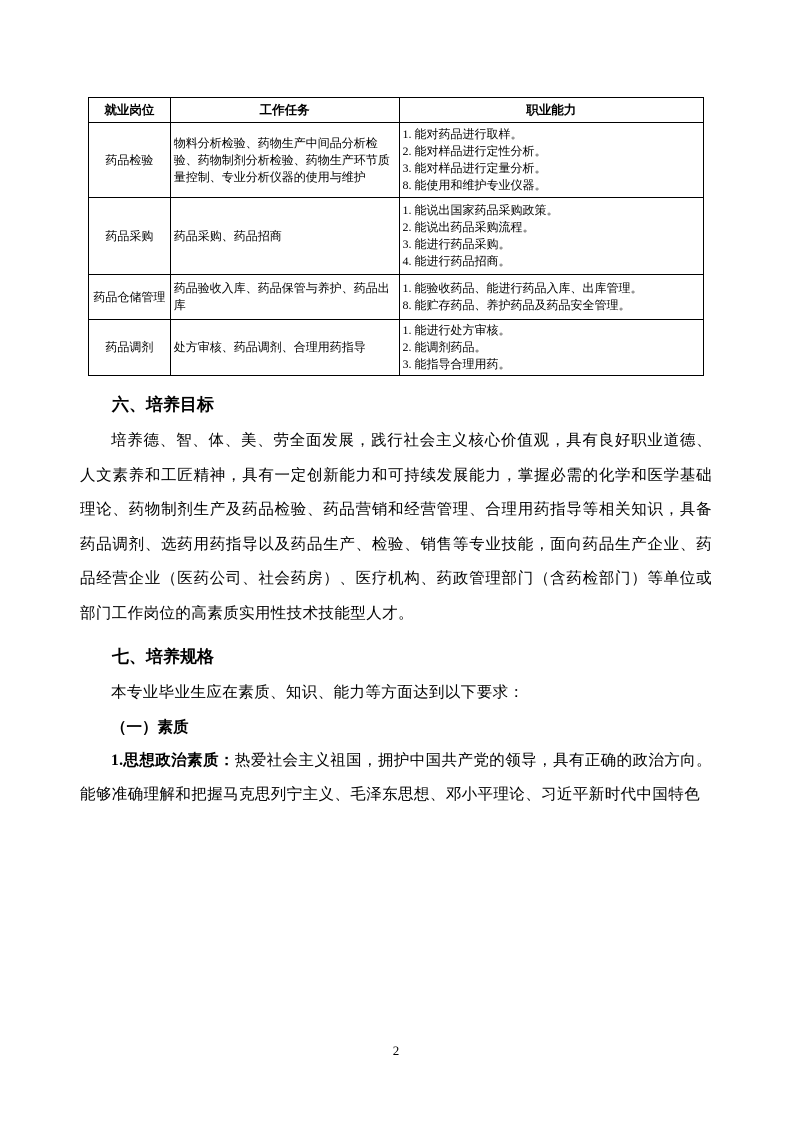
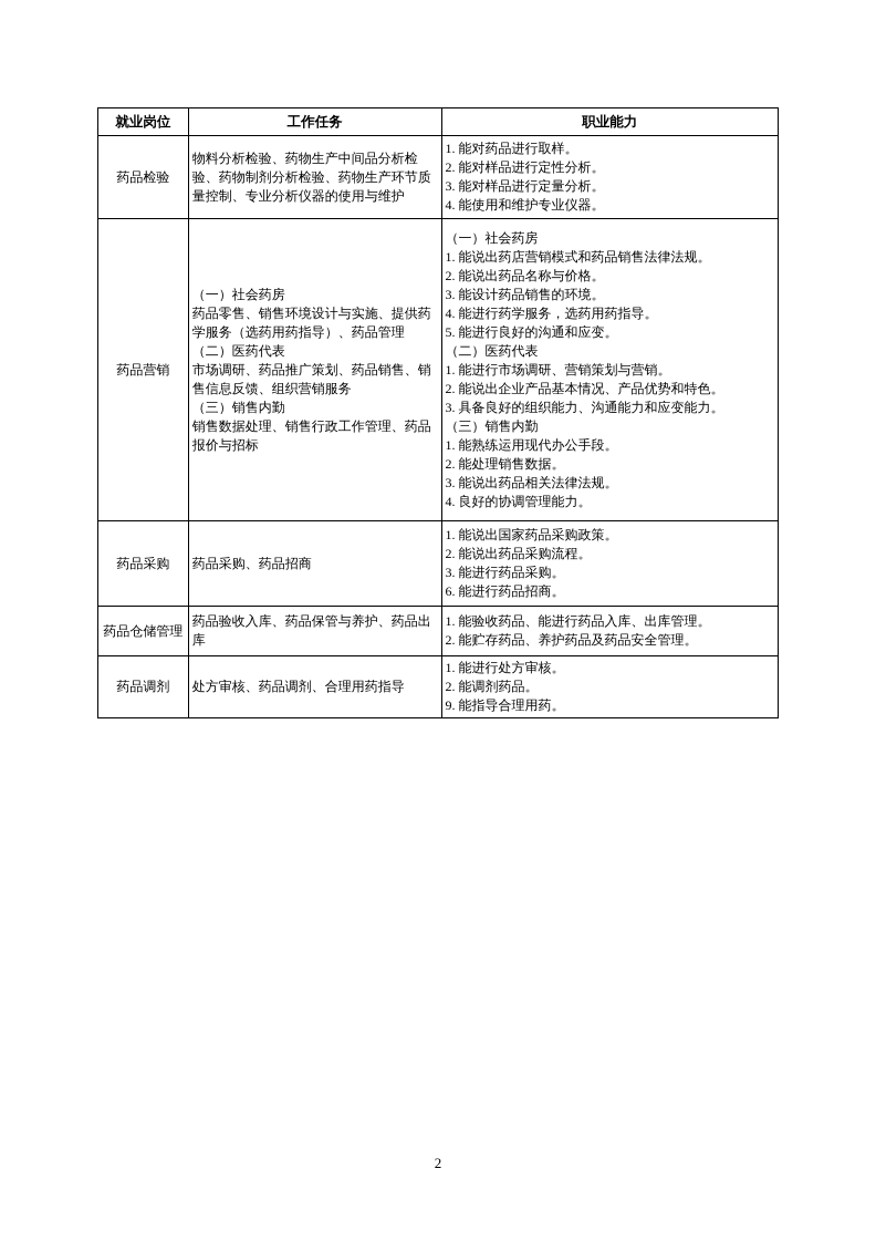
  就业岗位	工作任务	职业能力
- 药品检验	物料分析检验、药物生产中间品分析检验、药物制剂分析检验、药物生产环节质量控制、专业分析仪器的使用与维护	1. 能对药品进行取样。2. 能对样品进行定性分析。3. 能对样品进行定量分析。8. 能使用和维护专业仪器。
+ 药品检验	物料分析检验、药物生产中间品分析检验、药物制剂分析检验、药物生产环节质量控制、专业分析仪器的使用与维护	1. 能对药品进行取样。2. 能对样品进行定性分析。3. 能对样品进行定量分析。4. 能使用和维护专业仪器。
+ 药品营销	（一）社会药房药品零售、销售环境设计与实施、提供药学服务（选药用药指导）、药品管理（二）医药代表市场调研、药品推广策划、药品销售、销售信息反馈、组织营销服务（三）销售内勤销售数据处理、销售行政工作管理、药品报价与招标	（一）社会药房1. 能说出药店营销模式和药品销售法律法规。2. 能说出药品名称与价格。3. 能设计药品销售的环境。4. 能进行药学服务，选药用药指导。5. 能进行良好的沟通和应变。（二）医药代表1. 能进行市场调研、营销策划与营销。2. 能说出企业产品基本情况、产品优势和特色。3. 具备良好的组织能力、沟通能力和应变能力。（三）销售内勤1. 能熟练运用现代办公手段。2. 能处理销售数据。3. 能说出药品相关法律法规。4. 良好的协调管理能力。
- 药品采购	药品采购、药品招商	1. 能说出国家药品采购政策。2. 能说出药品采购流程。3. 能进行药品采购。4. 能进行药品招商。
+ 药品采购	药品采购、药品招商	1. 能说出国家药品采购政策。2. 能说出药品采购流程。3. 能进行药品采购。6. 能进行药品招商。
- 药品仓储管理	药品验收入库、药品保管与养护、药品出库	1. 能验收药品、能进行药品入库、出库管理。8. 能贮存药品、养护药品及药品安全管理。
+ 药品仓储管理	药品验收入库、药品保管与养护、药品出库	1. 能验收药品、能进行药品入库、出库管理。2. 能贮存药品、养护药品及药品安全管理。
- 药品调剂	处方审核、药品调剂、合理用药指导	1. 能进行处方审核。2. 能调剂药品。3. 能指导合理用药。
+ 药品调剂	处方审核、药品调剂、合理用药指导	1. 能进行处方审核。2. 能调剂药品。9. 能指导合理用药。
- 六、培养目标
- 培养德、智、体、美、劳全面发展，践行社会主义核心价值观，具有良好职业道德、人文素养和工匠精神，具有一定创新能力和可持续发展能力，掌握必需的化学和医学基础理论、药物制剂生产及药品检验、药品营销和经营管理、合理用药指导等相关知识，具备药品调剂、选药用药指导以及药品生产、检验、销售等专业技能，面向药品生产企业、药品经营企业（医药公司、社会药房）、医疗机构、药政管理部门（含药检部门）等单位或部门工作岗位的高素质实用性技术技能型人才。
- 七、培养规格
- 本专业毕业生应在素质、知识、能力等方面达到以下要求：
- （一）素质
- 1.思想政治素质：热爱社会主义祖国，拥护中国共产党的领导，具有正确的政治方向。能够准确理解和把握马克思列宁主义、毛泽东思想、邓小平理论、习近平新时代中国特色
  2
